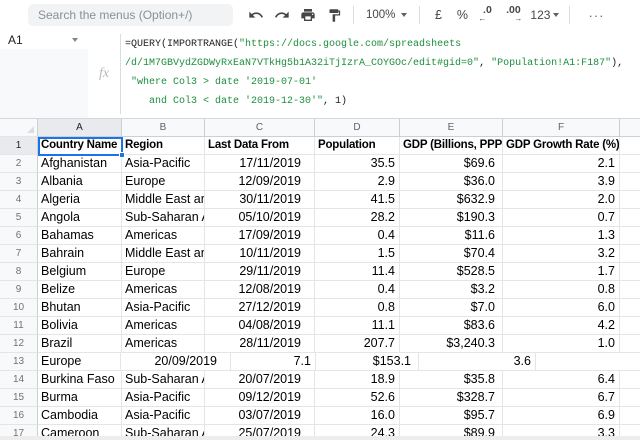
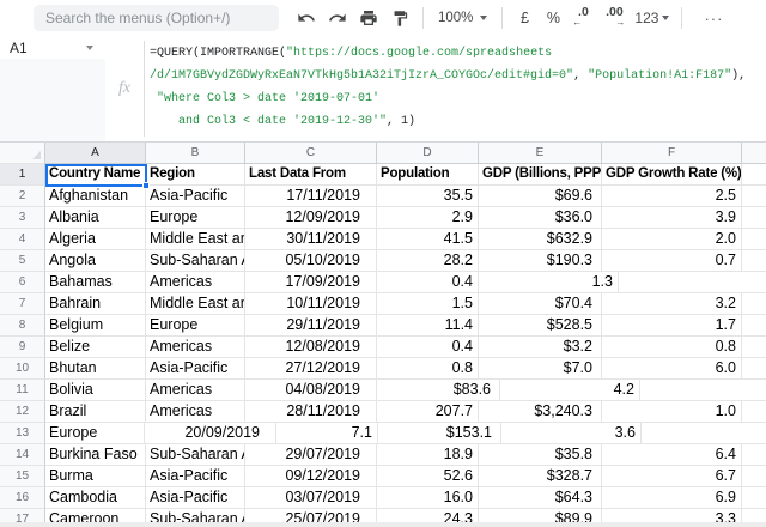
  Search the menus (Option+/)
  100%
  £
  %
  .0
  ←
  .00
  →
  123
  ···
  A1
  fx
  =QUERY(IMPORTRANGE("https://docs.google.com/spreadsheets
  /d/1M7GBVydZGDWyRxEaN7VTkHg5b1A32iTjIzrA_COYGOc/edit#gid=0", "Population!A1:F187"),
  "where Col3 > date '2019-07-01'
  and Col3 < date '2019-12-30'", 1)
  A
  B
  C
  D
  E
  F
  1
  Country Name
  Region
  Last Data From
  Population
  GDP (Billions, PPP
  GDP Growth Rate (%)
  2
  Afghanistan
  Asia-Pacific
  17/11/2019
  35.5
  $69.6
- 2.1
+ 2.5
  3
  Albania
  Europe
  12/09/2019
  2.9
  $36.0
  3.9
  4
  Algeria
  Middle East a
  30/11/2019
  41.5
  $632.9
  2.0
  5
  Angola
  Sub-Saharan
  05/10/2019
  28.2
  $190.3
  0.7
  6
  Bahamas
  Americas
  17/09/2019
  0.4
- $11.6
  1.3
  7
  Bahrain
  Middle East a
  10/11/2019
  1.5
  $70.4
  3.2
  8
  Belgium
  Europe
  29/11/2019
  11.4
  $528.5
  1.7
  9
  Belize
  Americas
  12/08/2019
  0.4
  $3.2
  0.8
  10
  Bhutan
  Asia-Pacific
  27/12/2019
  0.8
  $7.0
  6.0
  11
  Bolivia
  Americas
  04/08/2019
- 11.1
  $83.6
  4.2
  12
  Brazil
  Americas
  28/11/2019
  207.7
  $3,240.3
  1.0
  13
  Europe
  20/09/2019
  7.1
  $153.1
  3.6
  14
  Burkina Faso
  Sub-Saharan
- 20/07/2019
+ 29/07/2019
  18.9
  $35.8
  6.4
  15
  Burma
  Asia-Pacific
  09/12/2019
  52.6
  $328.7
  6.7
  16
  Cambodia
  Asia-Pacific
  03/07/2019
  16.0
- $95.7
+ $64.3
  6.9
  17
  Cameroon
  Sub-Saharan
  25/07/2019
  24.3
  $89.9
  3.3
